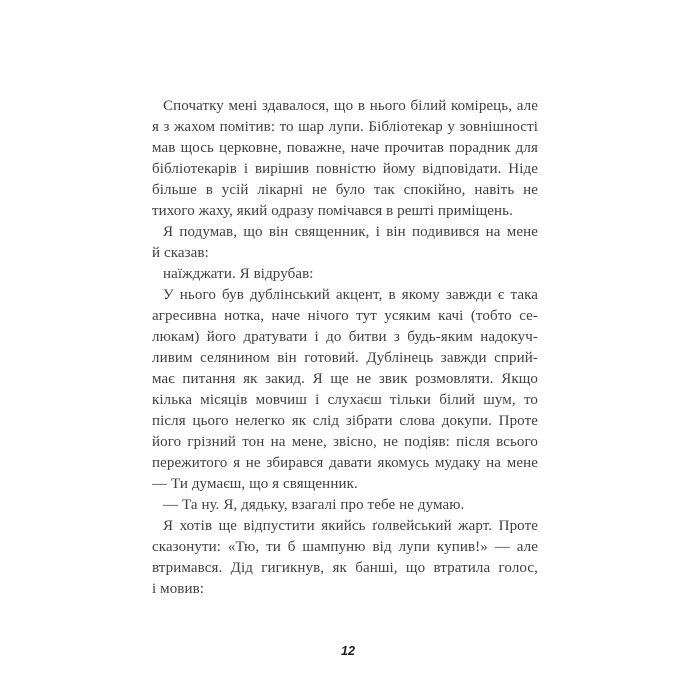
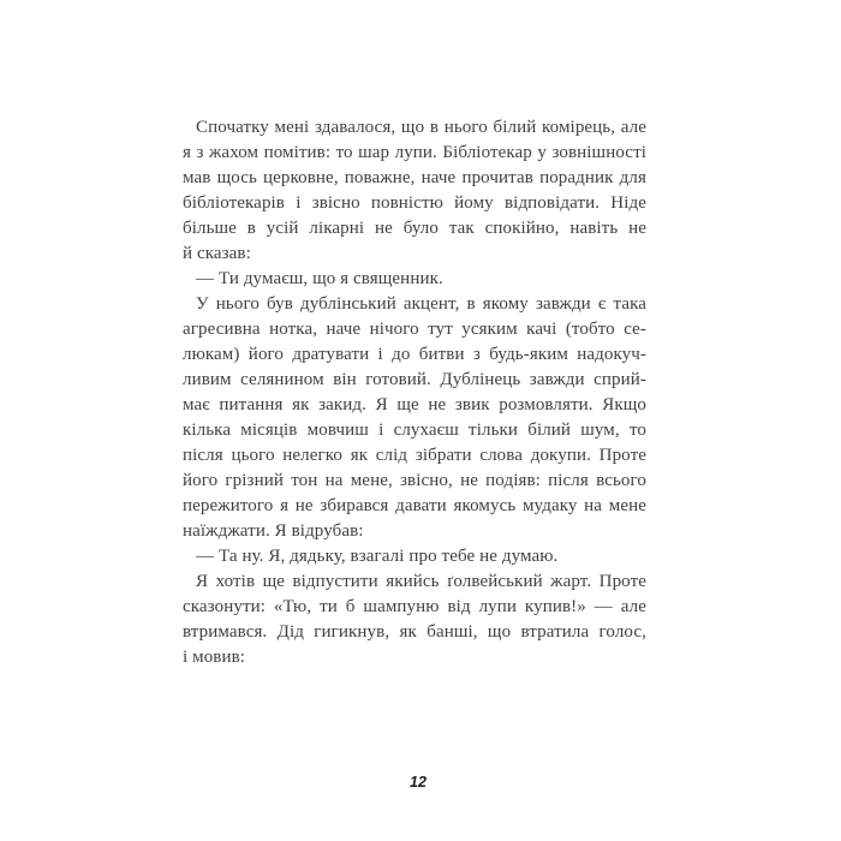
  Спочатку мені здавалося, що в нього білий комірець, але
  я з жахом помітив: то шар лупи. Бібліотекар у зовнішності
  мав щось церковне, поважне, наче прочитав порадник для
- бібліотекарів і вирішив повністю йому відповідати. Ніде
+ бібліотекарів і звісно повністю йому відповідати. Ніде
  більше в усій лікарні не було так спокійно, навіть не
- тихого жаху, який одразу помічався в решті приміщень.
- Я подумав, що він священник, і він подивився на мене
  й сказав:
- наїжджати. Я відрубав:
+ — Ти думаєш, що я священник.
  У нього був дублінський акцент, в якому завжди є така
  агресивна нотка, наче нічого тут усяким качі (тобто се-
  люкам) його дратувати і до битви з будь-яким надокуч-
  ливим селянином він готовий. Дублінець завжди сприй-
  має питання як закид. Я ще не звик розмовляти. Якщо
  кілька місяців мовчиш і слухаєш тільки білий шум, то
  після цього нелегко як слід зібрати слова докупи. Проте
  його грізний тон на мене, звісно, не подіяв: після всього
  пережитого я не збирався давати якомусь мудаку на мене
- — Ти думаєш, що я священник.
+ наїжджати. Я відрубав:
  — Та ну. Я, дядьку, взагалі про тебе не думаю.
  Я хотів ще відпустити якийсь ґолвейський жарт. Проте
  сказонути: «Тю, ти б шампуню від лупи купив!» — але
  втримався. Дід гигикнув, як банші, що втратила голос,
  і мовив:
  12
